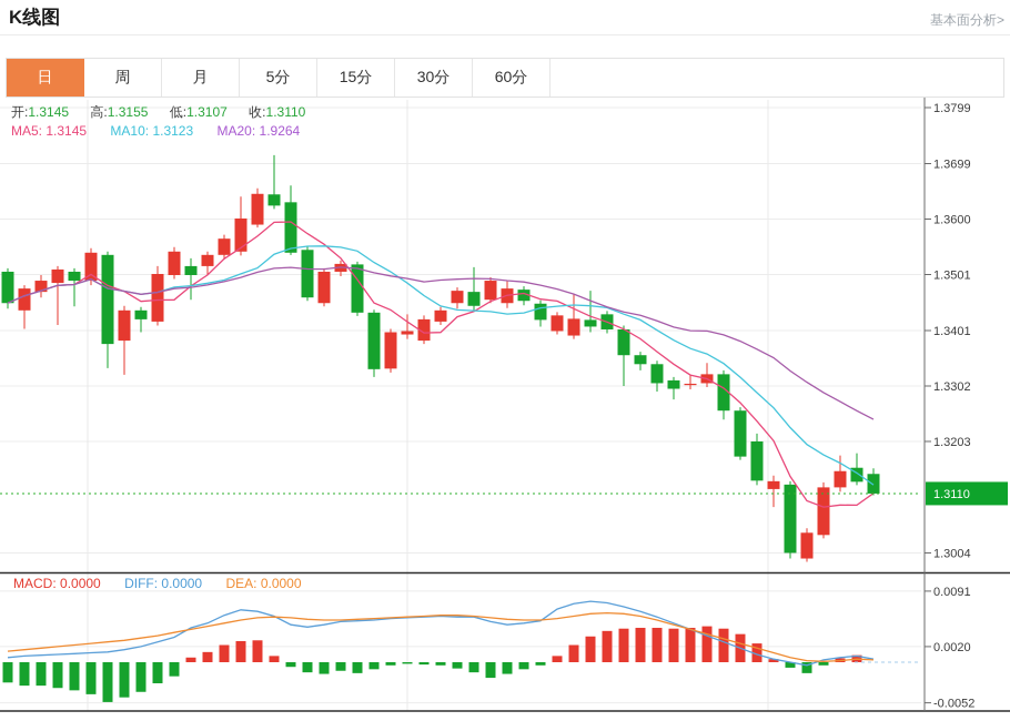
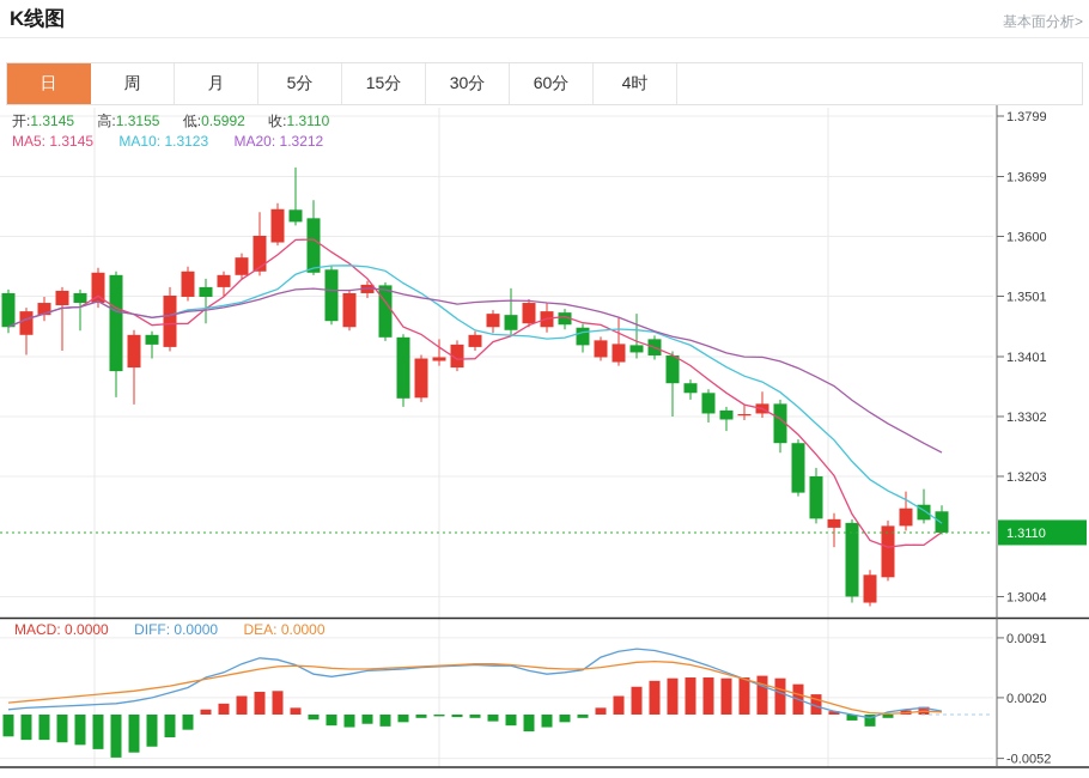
  K线图
  基本面分析>
  日
  周
  月
  5分
  15分
  30分
  60分
+ 4时
  1.3110
  1.3799
  1.3699
  1.3600
  1.3501
  1.3401
  1.3302
  1.3203
  1.3004
  0.0091
  0.0020
  -0.0052
- 开:1.3145 高:1.3155 低:1.3107 收:1.3110
+ 开:1.3145 高:1.3155 低:0.5992 收:1.3110
- MA5: 1.3145 MA10: 1.3123 MA20: 1.9264
+ MA5: 1.3145 MA10: 1.3123 MA20: 1.3212
  MACD: 0.0000 DIFF: 0.0000 DEA: 0.0000
